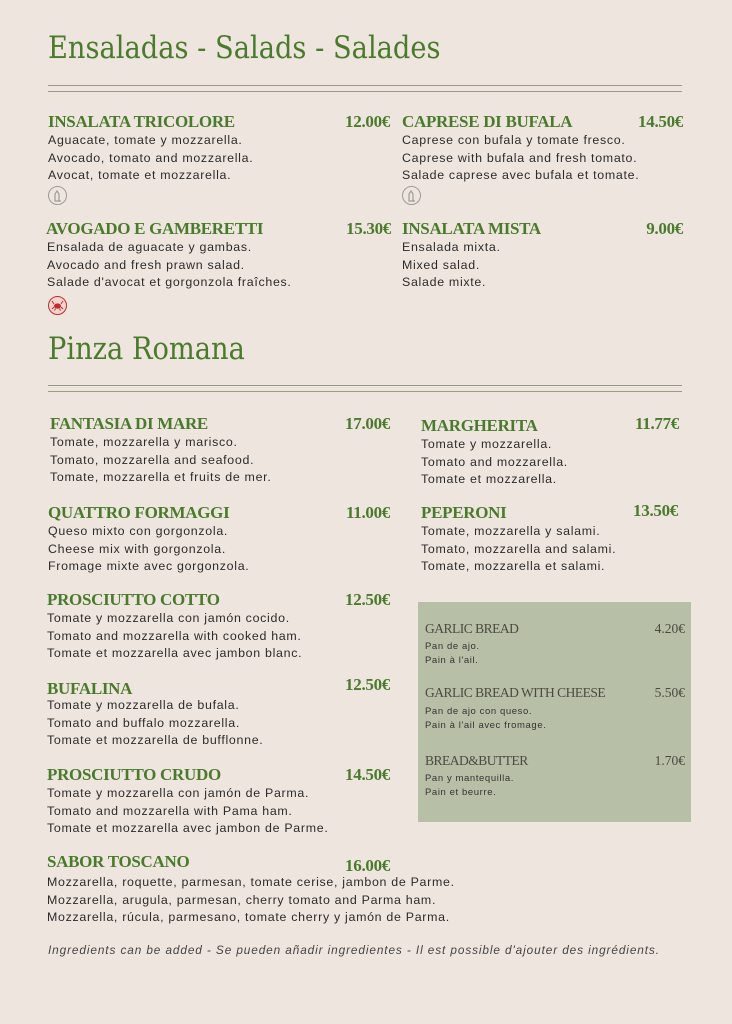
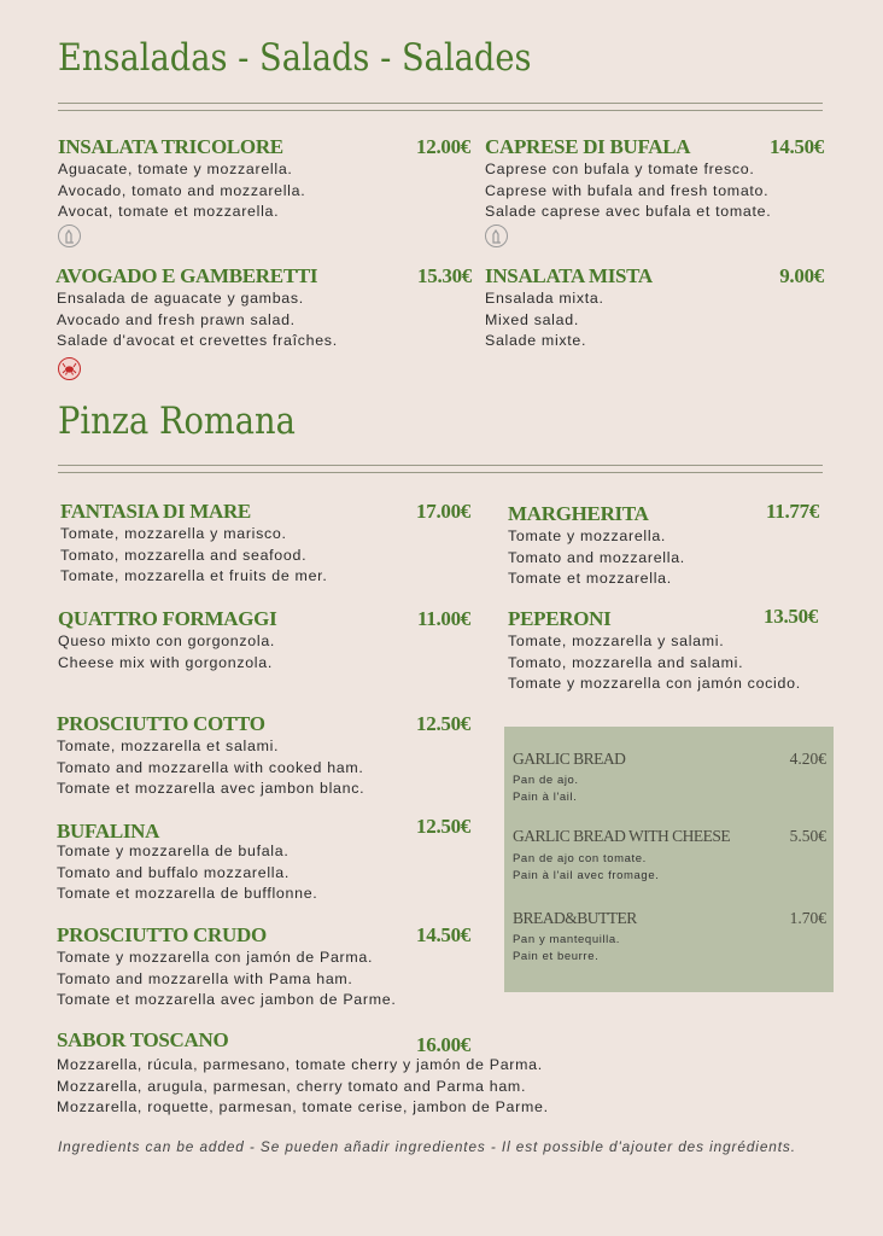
  Ensaladas - Salads - Salades
  INSALATA TRICOLORE
  12.00€
  Aguacate, tomate y mozzarella.
  Avocado, tomato and mozzarella.
  Avocat, tomate et mozzarella.
  CAPRESE DI BUFALA
  14.50€
  Caprese con bufala y tomate fresco.
  Caprese with bufala and fresh tomato.
  Salade caprese avec bufala et tomate.
  AVOGADO E GAMBERETTI
  15.30€
  Ensalada de aguacate y gambas.
  Avocado and fresh prawn salad.
- Salade d'avocat et gorgonzola fraîches.
+ Salade d'avocat et crevettes fraîches.
  INSALATA MISTA
  9.00€
  Ensalada mixta.
  Mixed salad.
  Salade mixte.
  Pinza Romana
  FANTASIA DI MARE
  17.00€
  Tomate, mozzarella y marisco.
  Tomato, mozzarella and seafood.
  Tomate, mozzarella et fruits de mer.
  MARGHERITA
  11.77€
  Tomate y mozzarella.
  Tomato and mozzarella.
  Tomate et mozzarella.
  QUATTRO FORMAGGI
  11.00€
  Queso mixto con gorgonzola.
  Cheese mix with gorgonzola.
- Fromage mixte avec gorgonzola.
  PEPERONI
  13.50€
  Tomate, mozzarella y salami.
  Tomato, mozzarella and salami.
- Tomate, mozzarella et salami.
+ Tomate y mozzarella con jamón cocido.
  PROSCIUTTO COTTO
  12.50€
- Tomate y mozzarella con jamón cocido.
+ Tomate, mozzarella et salami.
  Tomato and mozzarella with cooked ham.
  Tomate et mozzarella avec jambon blanc.
  BUFALINA
  12.50€
  Tomate y mozzarella de bufala.
  Tomato and buffalo mozzarella.
  Tomate et mozzarella de bufflonne.
  PROSCIUTTO CRUDO
  14.50€
  Tomate y mozzarella con jamón de Parma.
  Tomato and mozzarella with Pama ham.
  Tomate et mozzarella avec jambon de Parme.
  SABOR TOSCANO
  16.00€
- Mozzarella, roquette, parmesan, tomate cerise, jambon de Parme.
+ Mozzarella, rúcula, parmesano, tomate cherry y jamón de Parma.
  Mozzarella, arugula, parmesan, cherry tomato and Parma ham.
- Mozzarella, rúcula, parmesano, tomate cherry y jamón de Parma.
+ Mozzarella, roquette, parmesan, tomate cerise, jambon de Parme.
  GARLIC BREAD
  4.20€
  Pan de ajo.
  Pain à l'ail.
  GARLIC BREAD WITH CHEESE
  5.50€
- Pan de ajo con queso.
+ Pan de ajo con tomate.
  Pain à l'ail avec fromage.
  BREAD&BUTTER
  1.70€
  Pan y mantequilla.
  Pain et beurre.
  Ingredients can be added - Se pueden añadir ingredientes - Il est possible d'ajouter des ingrédients.
